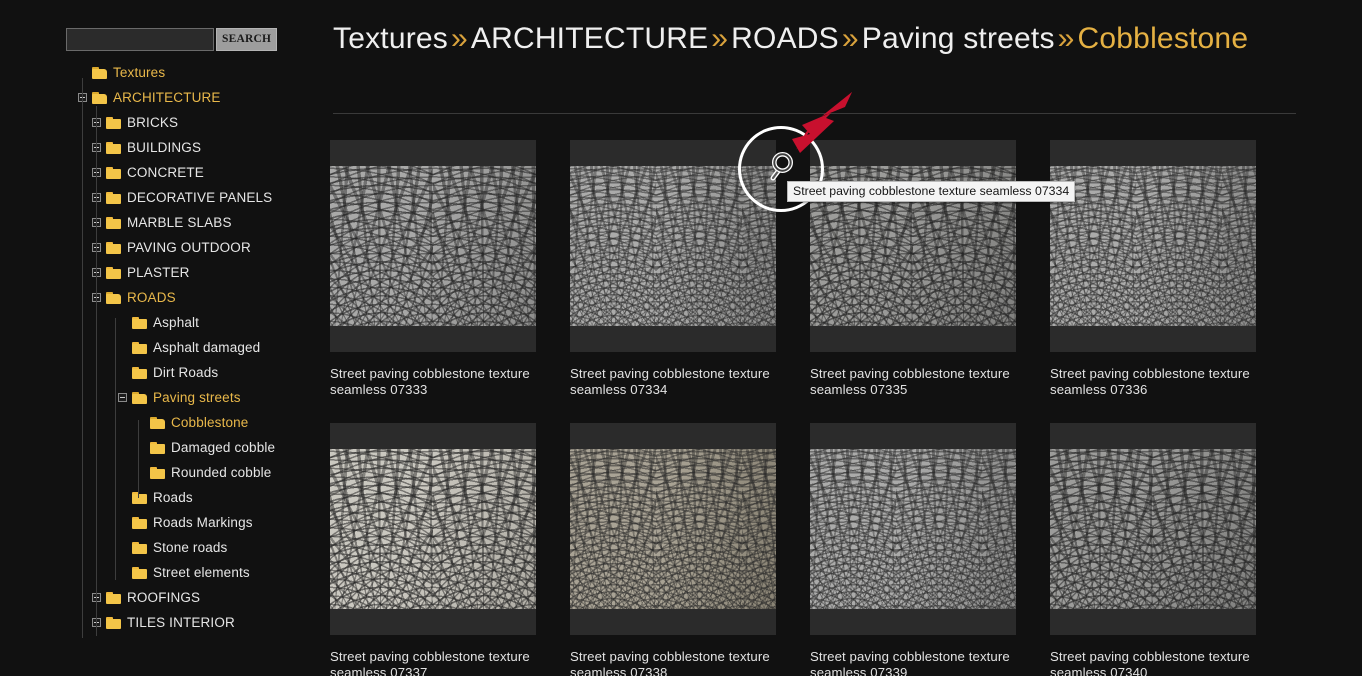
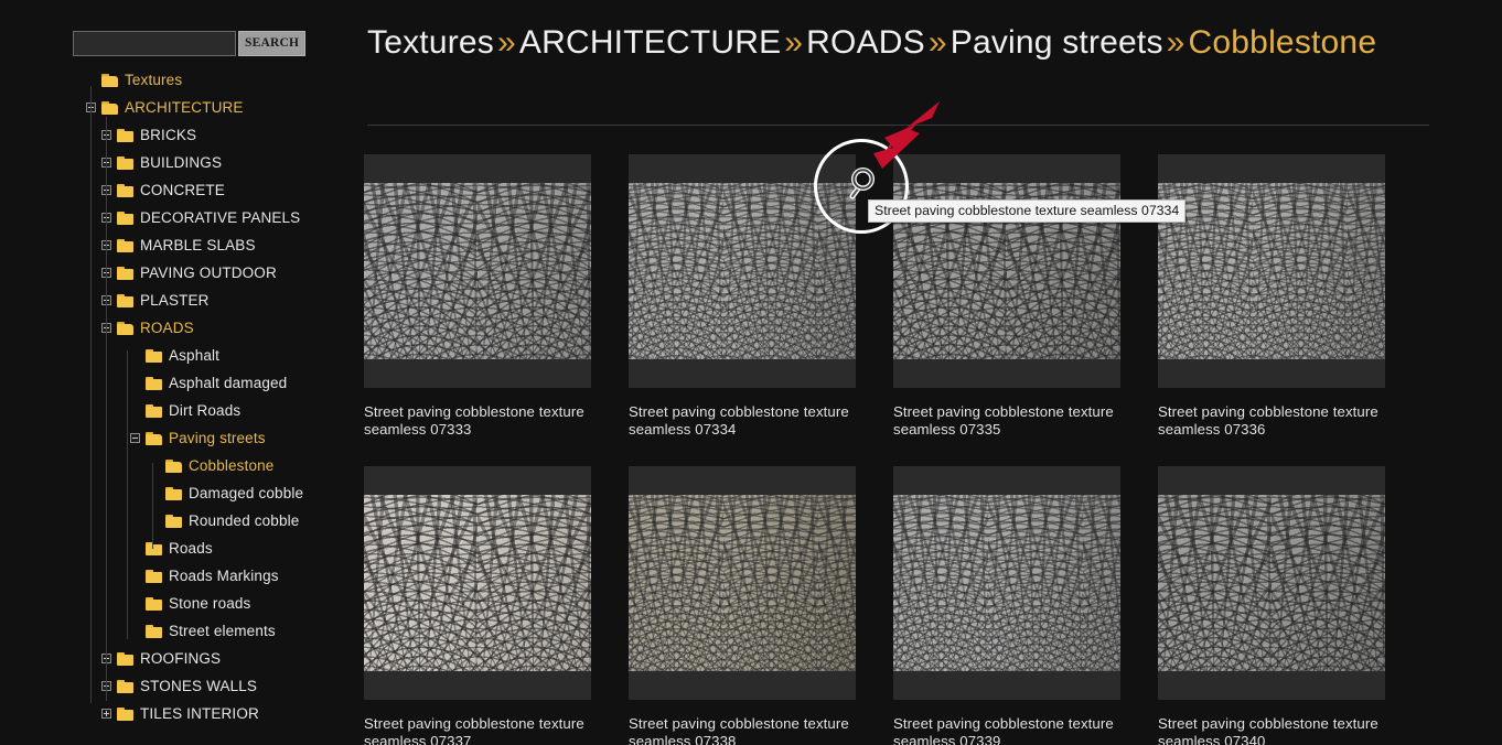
  SEARCH
  Textures
  ARCHITECTURE
  BRICKS
  BUILDINGS
  CONCRETE
  DECORATIVE PANELS
  MARBLE SLABS
  PAVING OUTDOOR
  PLASTER
  ROADS
  Asphalt
  Asphalt damaged
  Dirt Roads
  Paving streets
  Cobblestone
  Damaged cobble
  Rounded cobble
  Roads
  Roads Markings
  Stone roads
  Street elements
  ROOFINGS
+ STONES WALLS
  TILES INTERIOR
  Textures»ARCHITECTURE»ROADS»Paving streets»Cobblestone
  Street paving cobblestone texture seamless 07333
  Street paving cobblestone texture seamless 07334
  Street paving cobblestone texture seamless 07335
  Street paving cobblestone texture seamless 07336
  Street paving cobblestone texture seamless 07337
  Street paving cobblestone texture seamless 07338
  Street paving cobblestone texture seamless 07339
  Street paving cobblestone texture seamless 07340
  Street paving cobblestone texture seamless 07334
